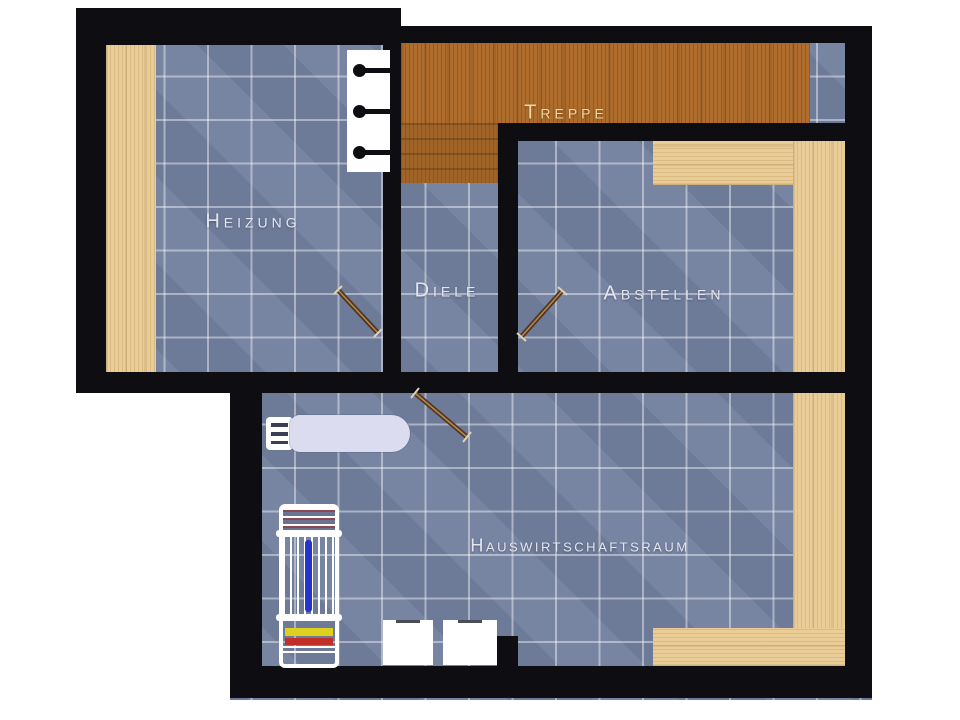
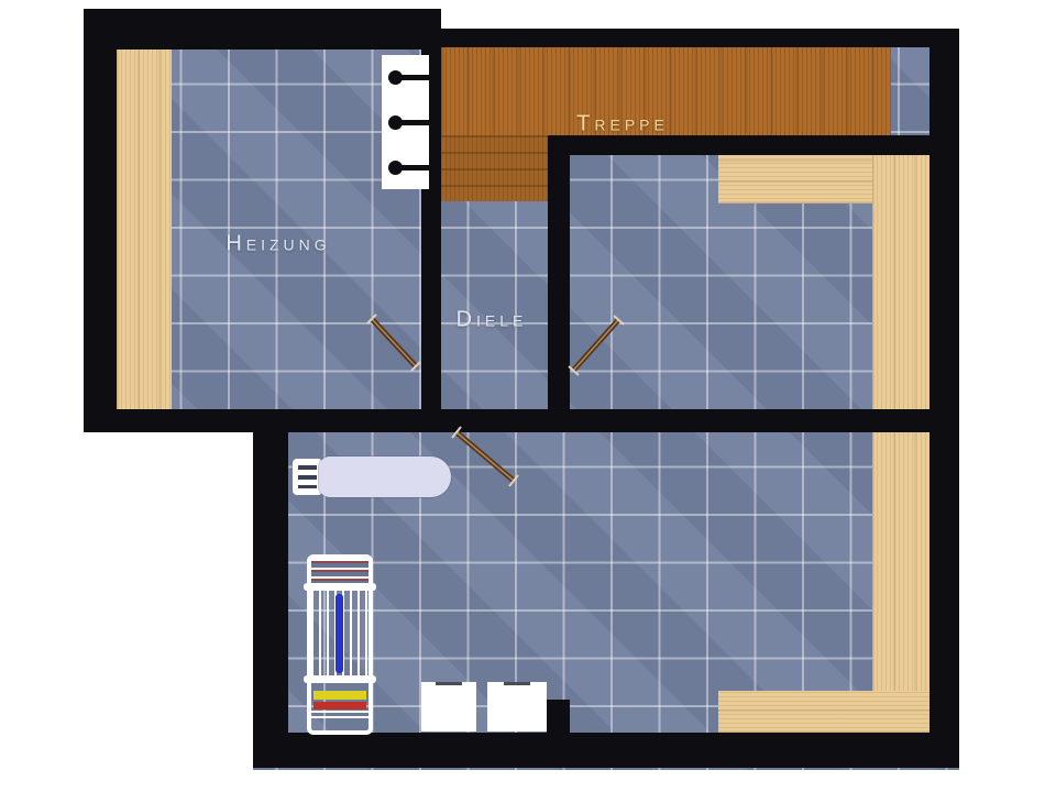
  Heizung
  Treppe
  Diele
- Abstellen
- Hauswirtschaftsraum
